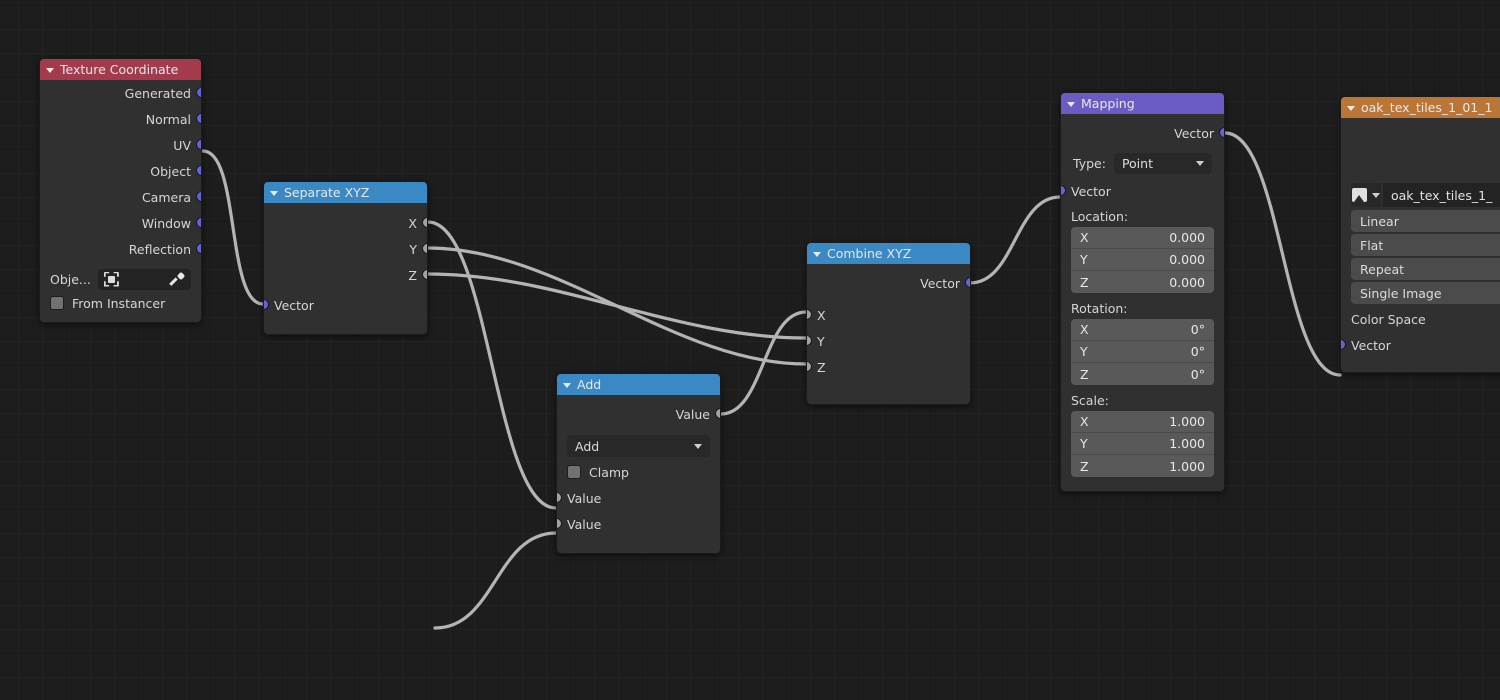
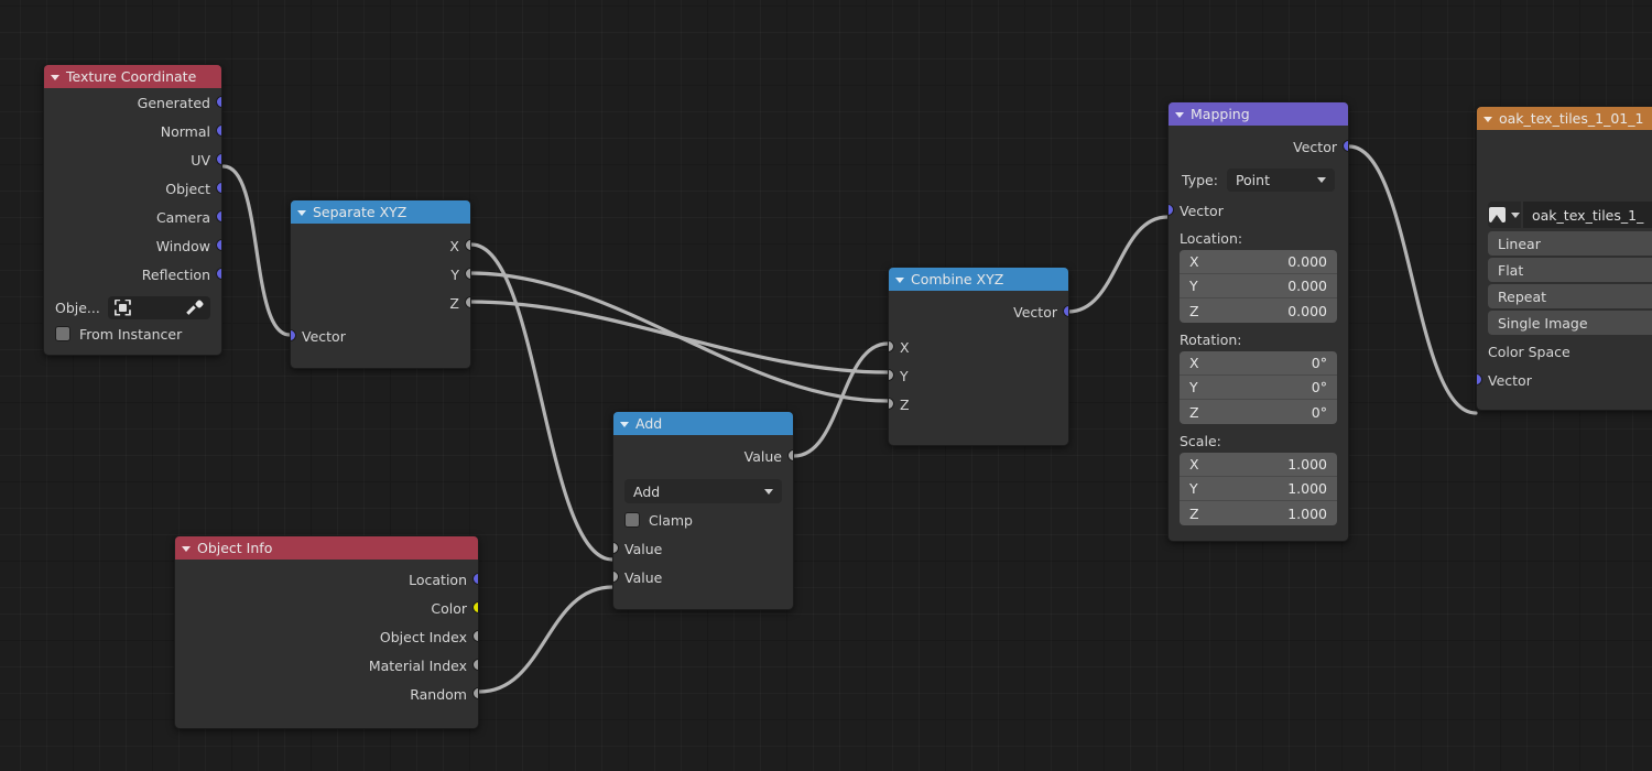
  Texture Coordinate
  Generated
  Normal
  UV
  Object
  Camera
  Window
  Reflection
  Obje...
  From Instancer
  Separate XYZ
  X
  Y
  Z
  Vector
+ Object Info
+ Location
+ Color
+ Object Index
+ Material Index
+ Random
  Add
  Value
  Add
  Clamp
  Value
  Value
  Combine XYZ
  Vector
  X
  Y
  Z
  Mapping
  Vector
  Type:
  Point
  Vector
  Location:
  X
  0.000
  Y
  0.000
  Z
  0.000
  Rotation:
  X
  0°
  Y
  0°
  Z
  0°
  Scale:
  X
  1.000
  Y
  1.000
  Z
  1.000
  oak_tex_tiles_1_01_1
  oak_tex_tiles_1_
  Linear
  Flat
  Repeat
  Single Image
  Color Space
  Vector
